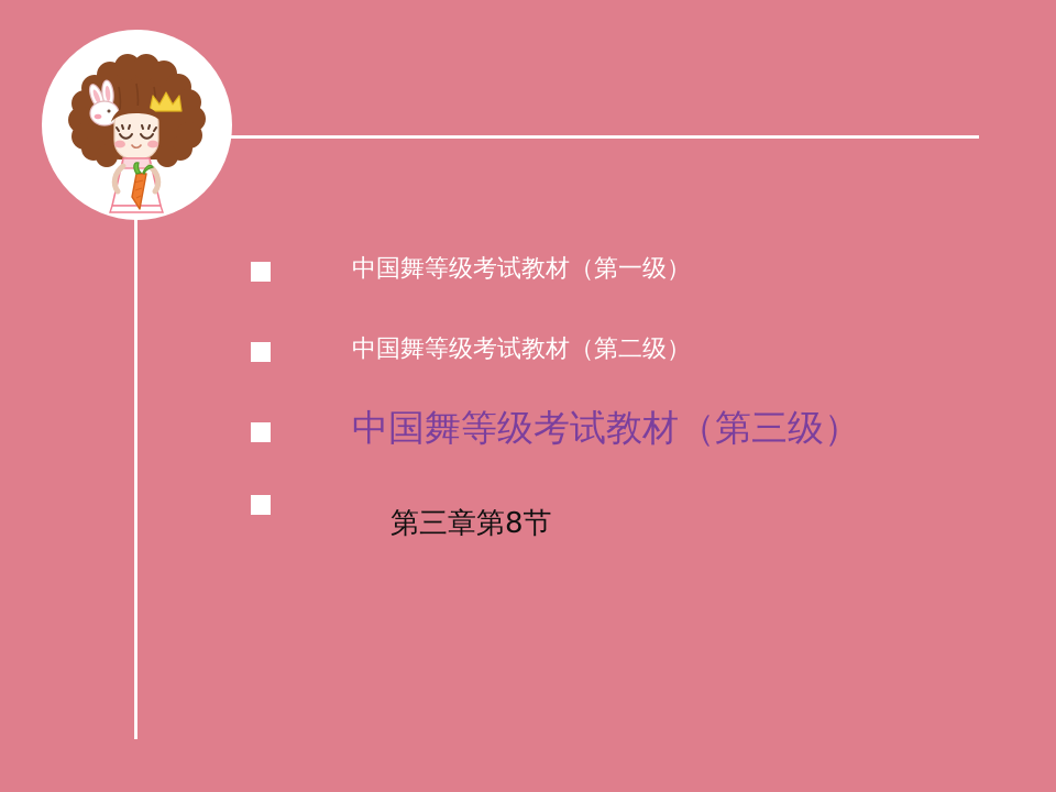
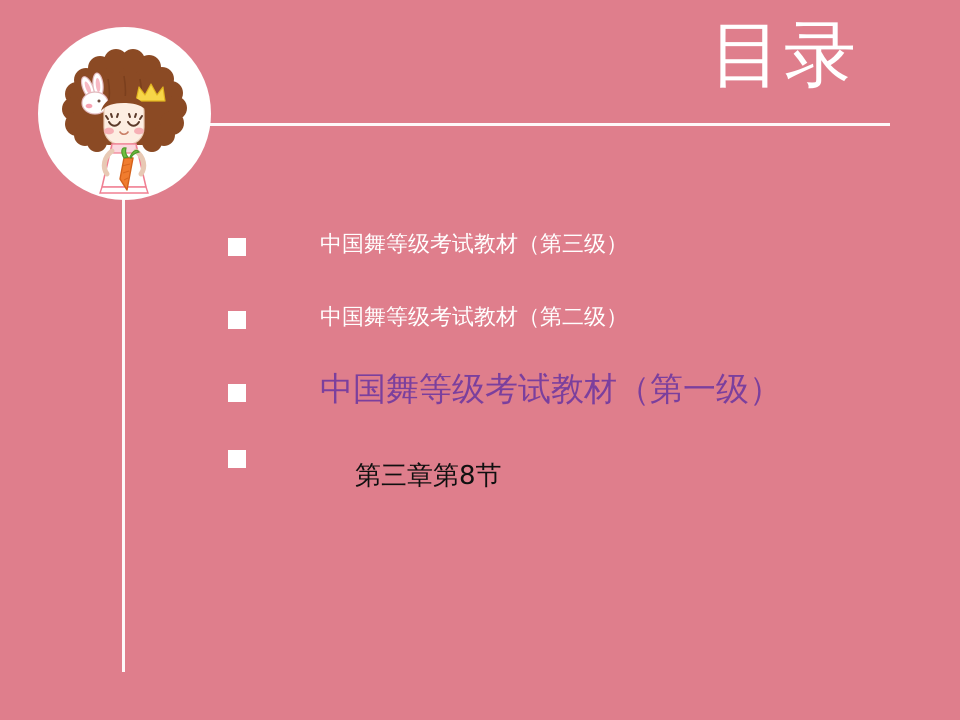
+ 目录
- 中国舞等级考试教材（第一级）
+ 中国舞等级考试教材（第三级）
  中国舞等级考试教材（第二级）
- 中国舞等级考试教材（第三级）
+ 中国舞等级考试教材（第一级）
  第三章第8节
